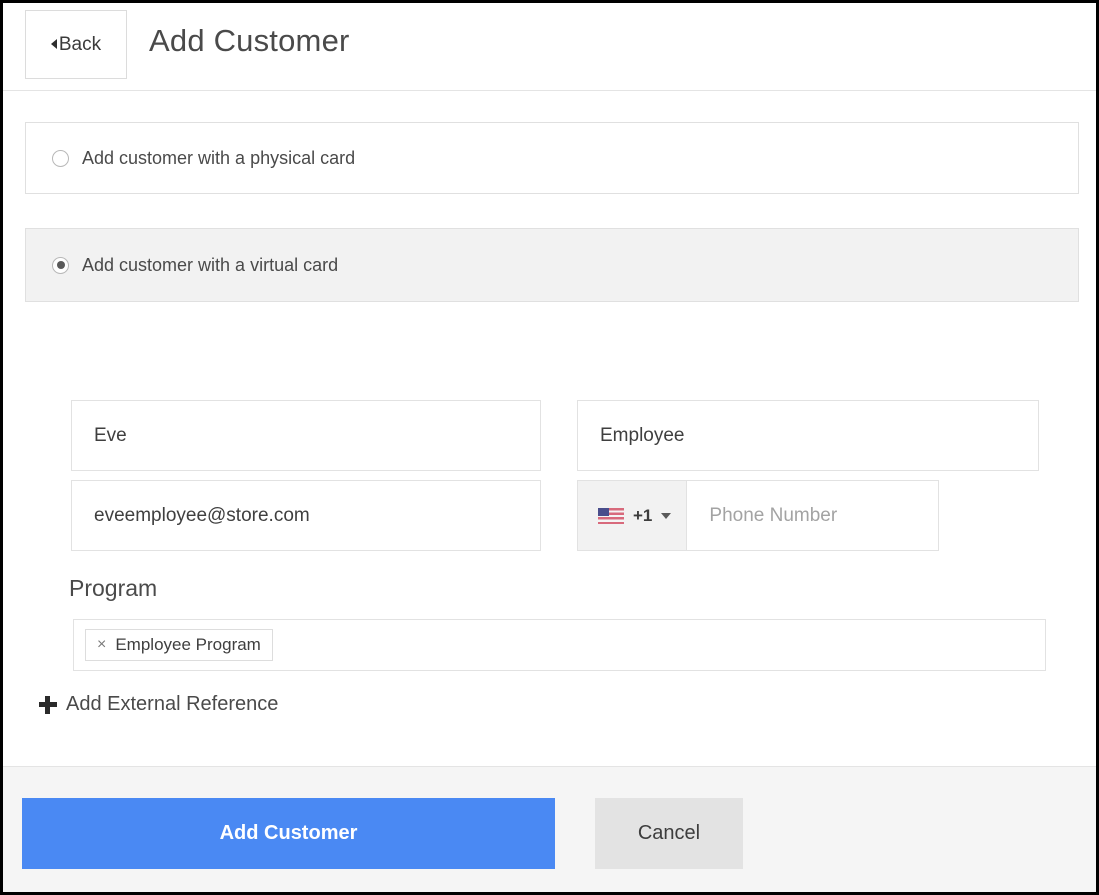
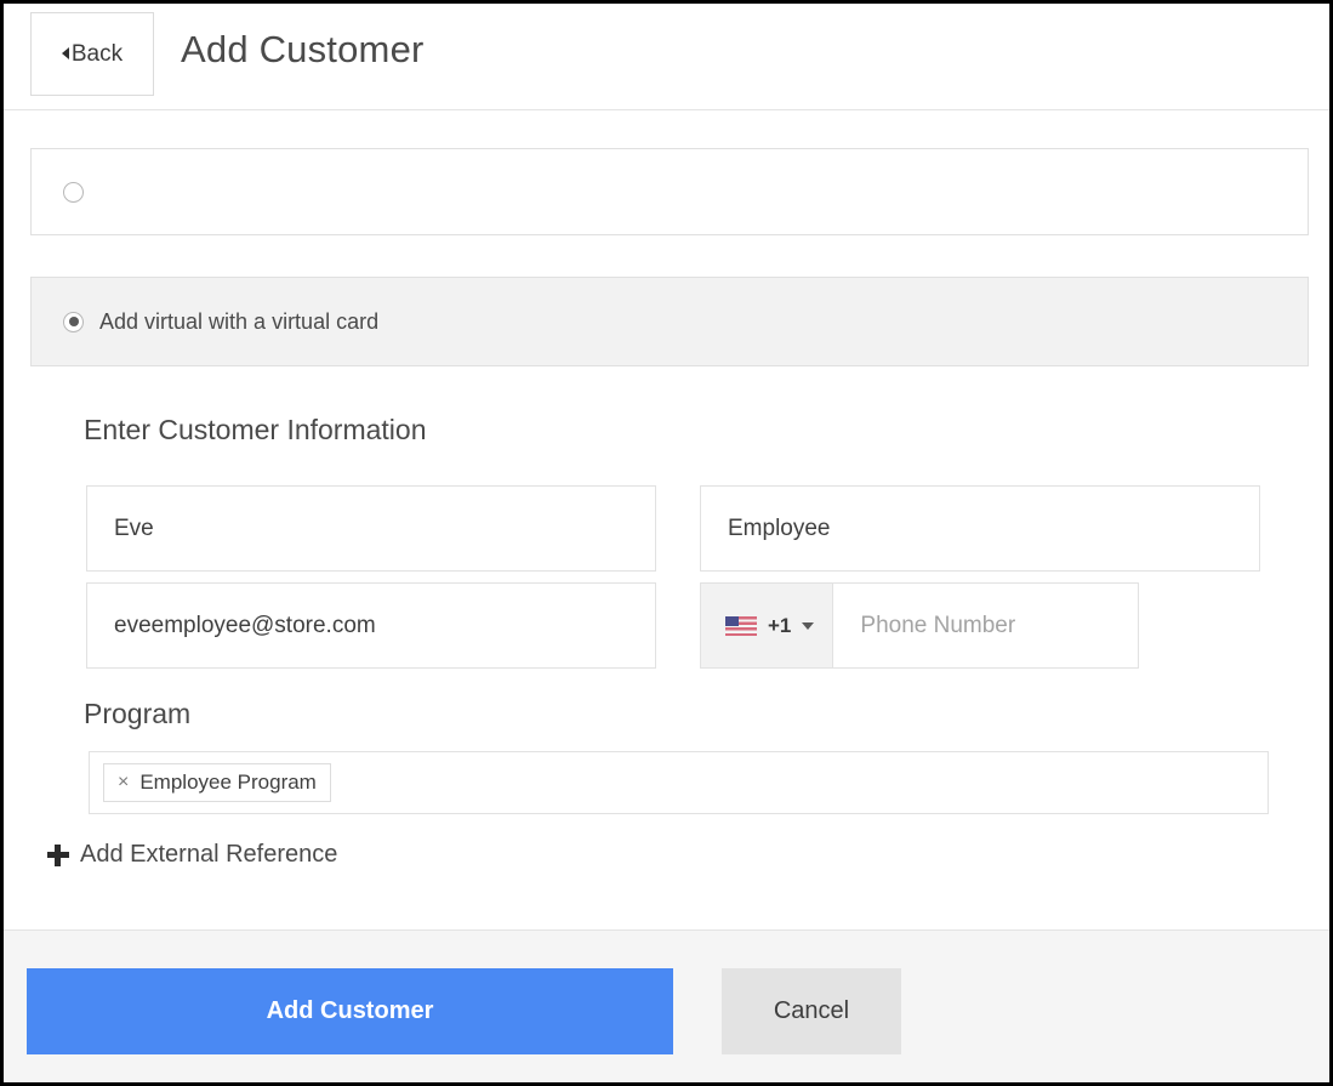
  Back
  Add Customer
- Add customer with a physical card
- Add customer with a virtual card
+ Add virtual with a virtual card
+ Enter Customer Information
  Eve
  Employee
  eveemployee@store.com
  +1
  Phone Number
  Program
  ×
  Employee Program
  Add External Reference
  Add Customer
  Cancel
